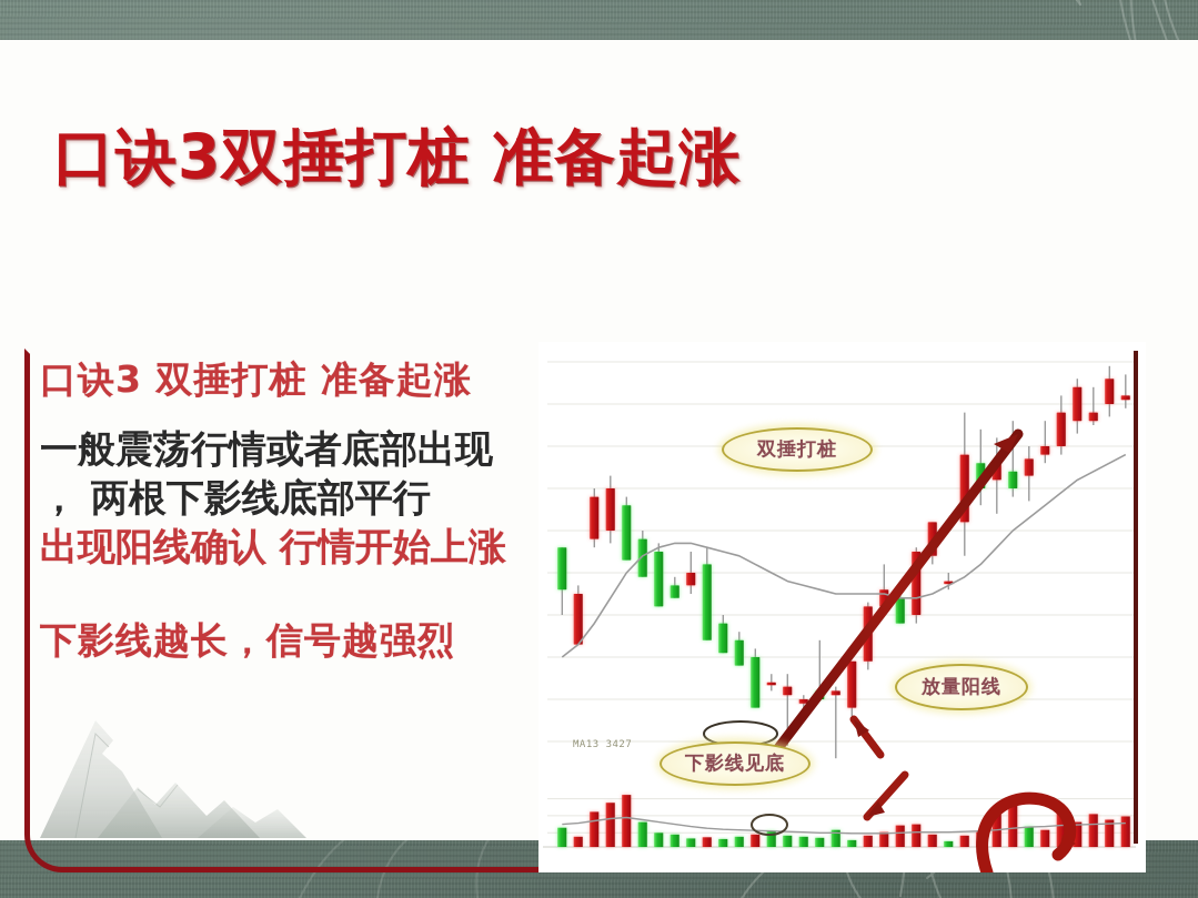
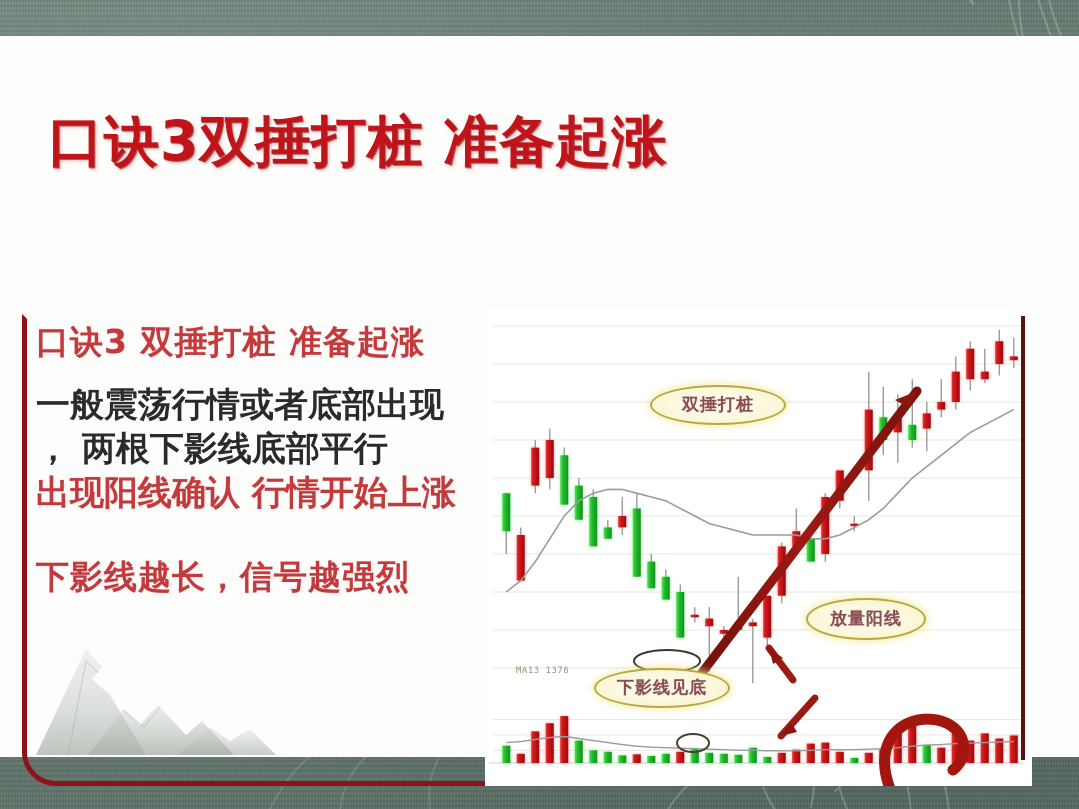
  口诀3双捶打桩 准备起涨
  口诀3 双捶打桩 准备起涨
  一般震荡行情或者底部出现 ， 两根下影线底部平行
  出现阳线确认 行情开始上涨
  下影线越长，信号越强烈
  双捶打桩
  放量阳线
  下影线见底
- MA13 3427
+ MA13 1376
